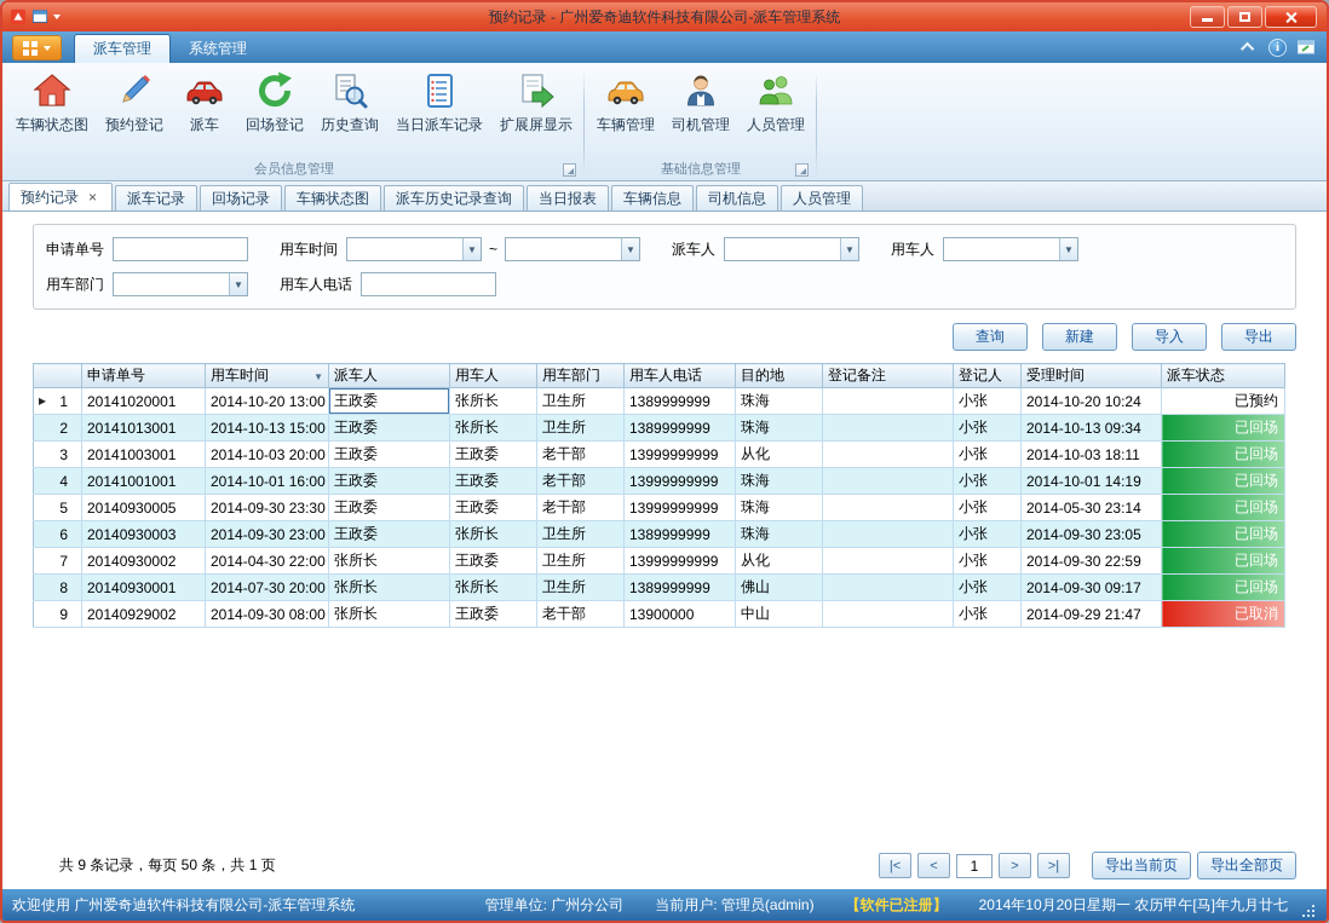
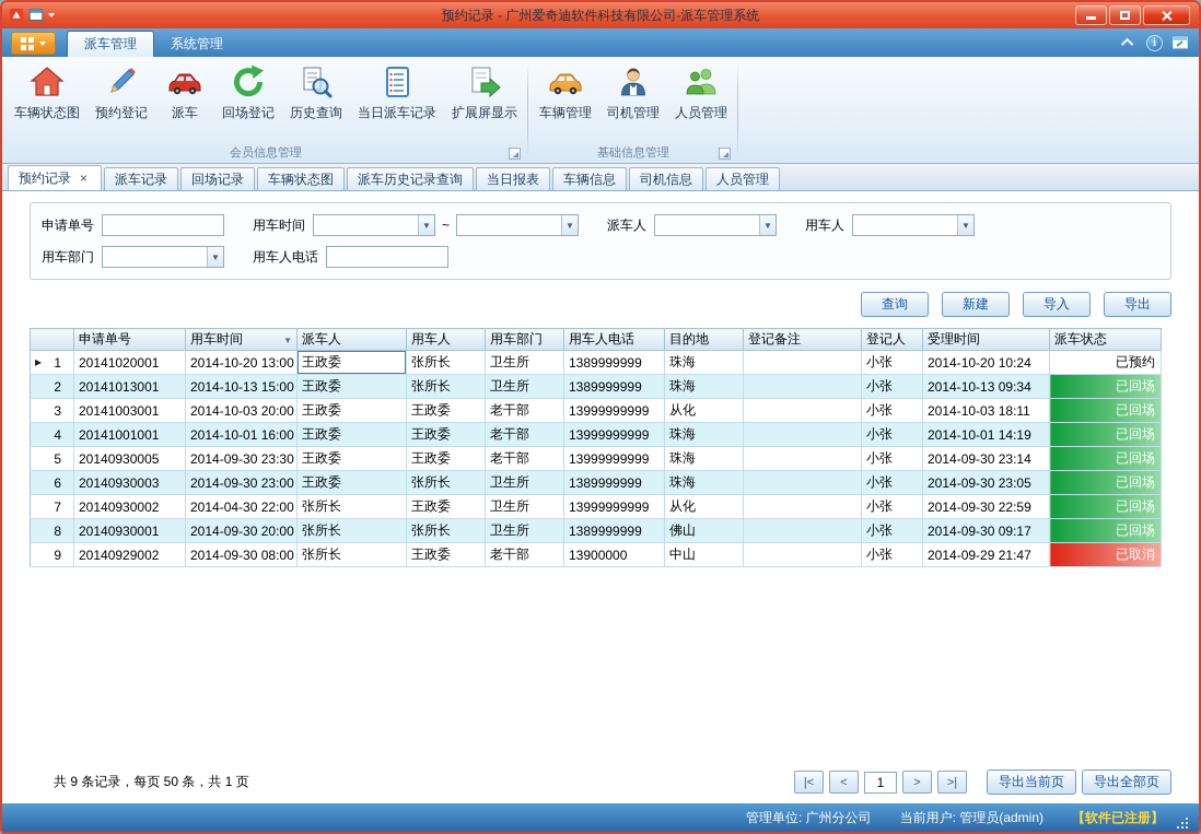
  预约记录 - 广州爱奇迪软件科技有限公司-派车管理系统
  派车管理
  系统管理
  车辆状态图
  预约登记
  派车
  回场登记
  历史查询
  当日派车记录
  扩展屏显示
  会员信息管理
  车辆管理
  司机管理
  人员管理
  基础信息管理
  预约记录
  派车记录
  回场记录
  车辆状态图
  派车历史记录查询
  当日报表
  车辆信息
  司机信息
  人员管理
  申请单号
  用车时间
  ~
  派车人
  用车人
  用车部门
  用车人电话
  查询
  新建
  导入
  导出
  	申请单号	用车时间	派车人	用车人	用车部门	用车人电话	目的地	登记备注	登记人	受理时间	派车状态
  1	20141020001	2014-10-20 13:00	王政委	张所长	卫生所	1389999999	珠海		小张	2014-10-20 10:24	已预约
  2	20141013001	2014-10-13 15:00	王政委	张所长	卫生所	1389999999	珠海		小张	2014-10-13 09:34	已回场
  3	20141003001	2014-10-03 20:00	王政委	王政委	老干部	13999999999	从化		小张	2014-10-03 18:11	已回场
  4	20141001001	2014-10-01 16:00	王政委	王政委	老干部	13999999999	珠海		小张	2014-10-01 14:19	已回场
- 5	20140930005	2014-09-30 23:30	王政委	王政委	老干部	13999999999	珠海		小张	2014-05-30 23:14	已回场
+ 5	20140930005	2014-09-30 23:30	王政委	王政委	老干部	13999999999	珠海		小张	2014-09-30 23:14	已回场
  6	20140930003	2014-09-30 23:00	王政委	张所长	卫生所	1389999999	珠海		小张	2014-09-30 23:05	已回场
  7	20140930002	2014-04-30 22:00	张所长	王政委	卫生所	13999999999	从化		小张	2014-09-30 22:59	已回场
- 8	20140930001	2014-07-30 20:00	张所长	张所长	卫生所	1389999999	佛山		小张	2014-09-30 09:17	已回场
+ 8	20140930001	2014-09-30 20:00	张所长	张所长	卫生所	1389999999	佛山		小张	2014-09-30 09:17	已回场
  9	20140929002	2014-09-30 08:00	张所长	王政委	老干部	13900000	中山		小张	2014-09-29 21:47	已取消
  共 9 条记录，每页 50 条，共 1 页
  |<
  <
  1
  >
  >|
  导出当前页
  导出全部页
- 欢迎使用 广州爱奇迪软件科技有限公司-派车管理系统
  管理单位: 广州分公司
  当前用户: 管理员(admin)
  【软件已注册】
- 2014年10月20日星期一 农历甲午[马]年九月廿七
